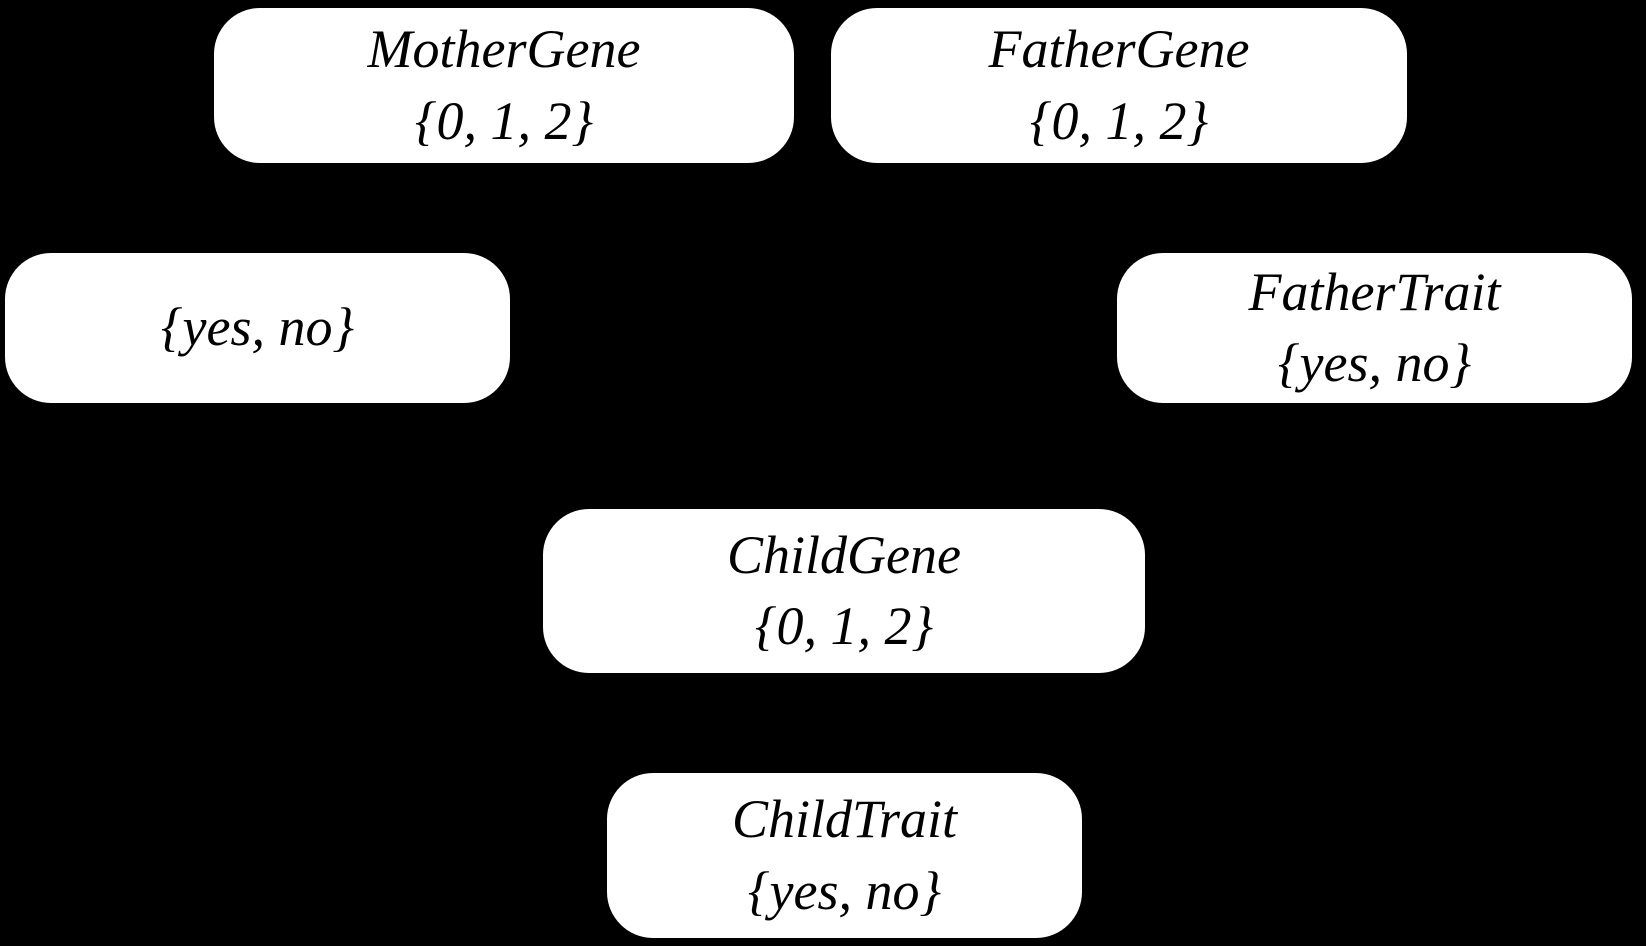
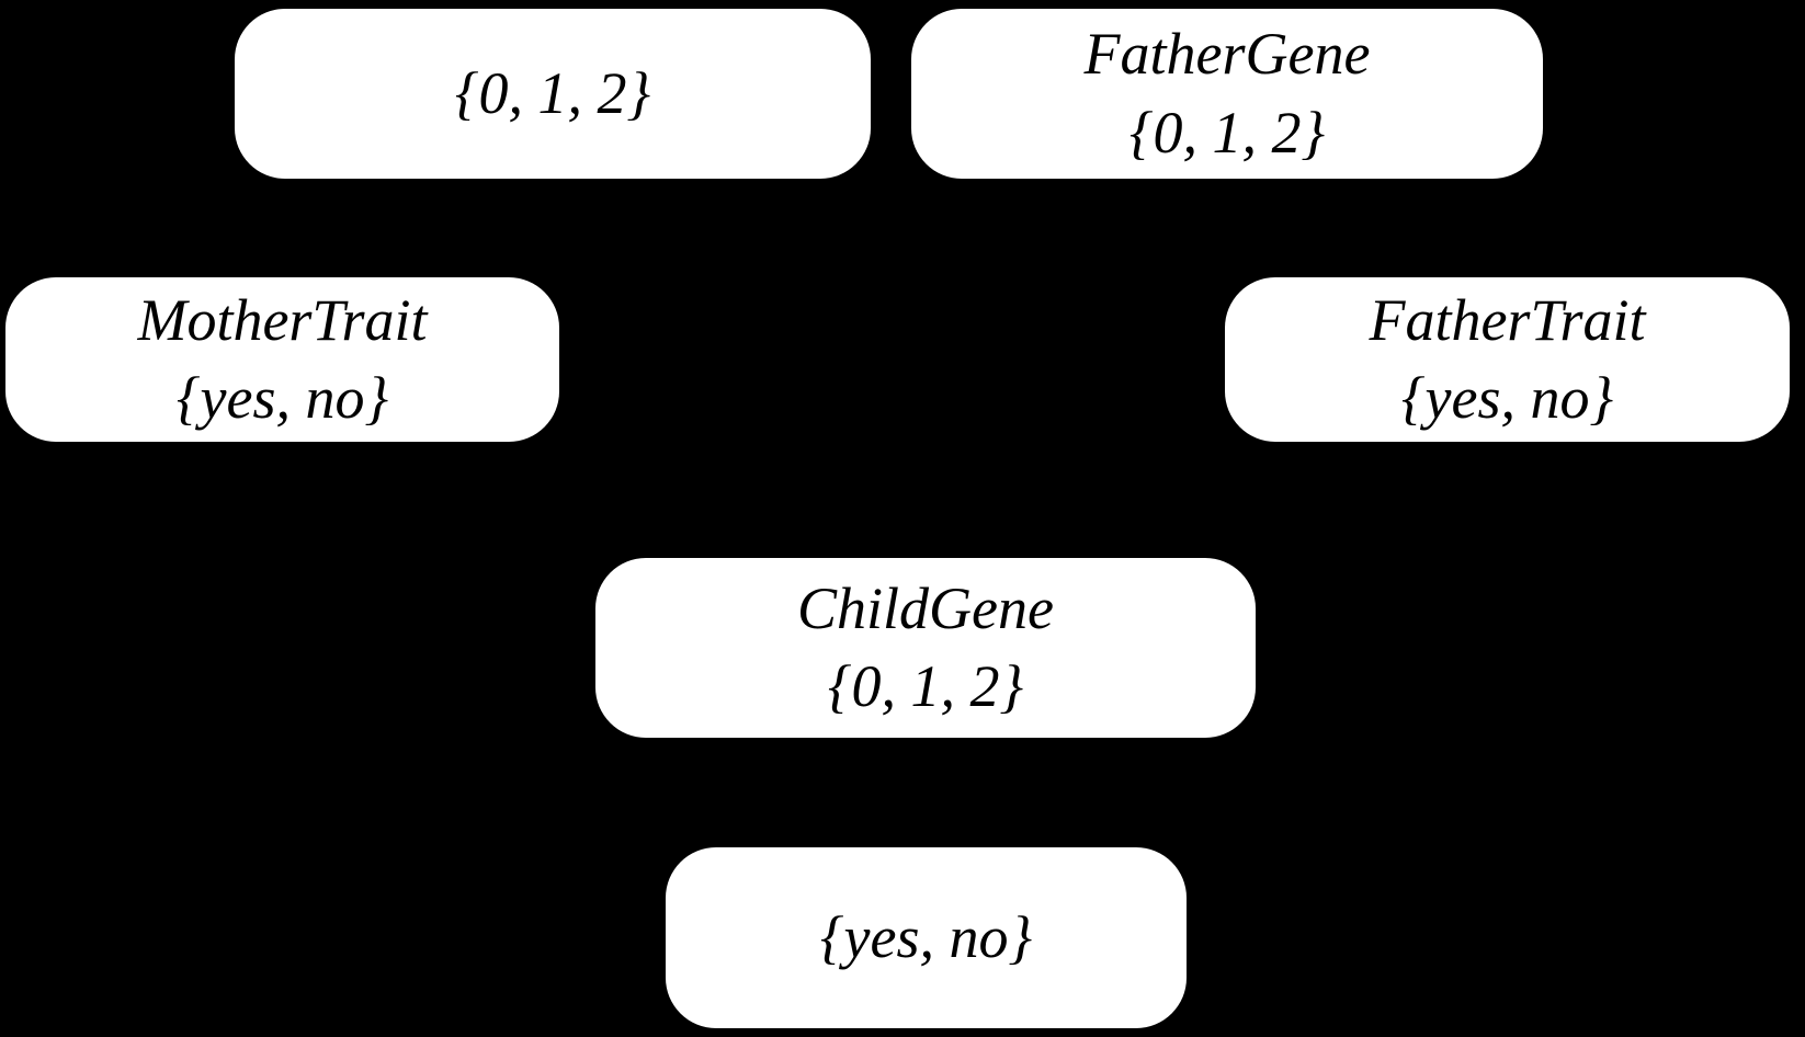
- MotherGene
  {0, 1, 2}
  FatherGene
  {0, 1, 2}
+ MotherTrait
  {yes, no}
  FatherTrait
  {yes, no}
  ChildGene
  {0, 1, 2}
- ChildTrait
  {yes, no}
